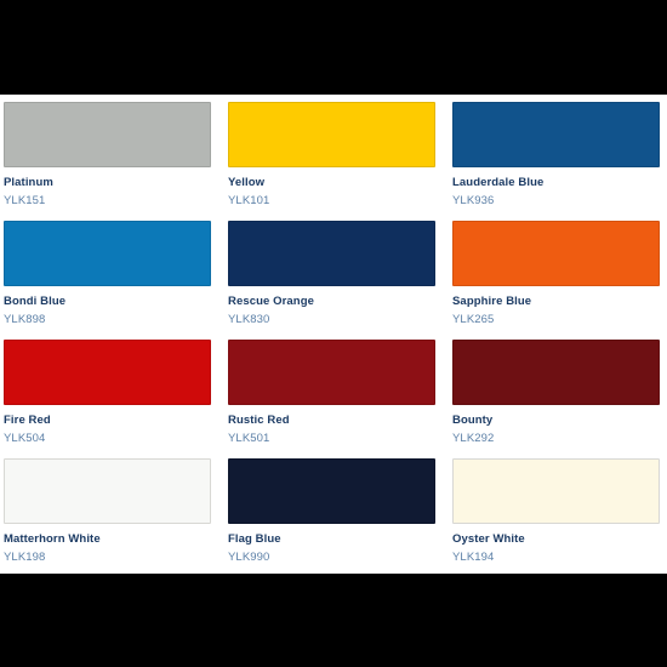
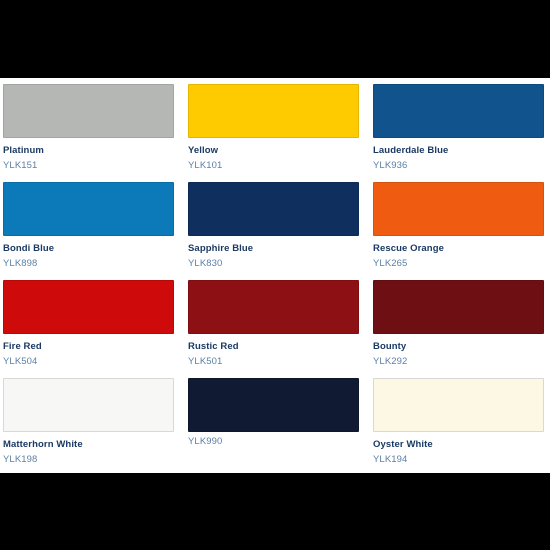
  Platinum
  YLK151
  Yellow
  YLK101
  Lauderdale Blue
  YLK936
  Bondi Blue
  YLK898
- Rescue Orange
+ Sapphire Blue
  YLK830
- Sapphire Blue
+ Rescue Orange
  YLK265
  Fire Red
  YLK504
  Rustic Red
  YLK501
  Bounty
  YLK292
  Matterhorn White
  YLK198
- Flag Blue
  YLK990
  Oyster White
  YLK194
